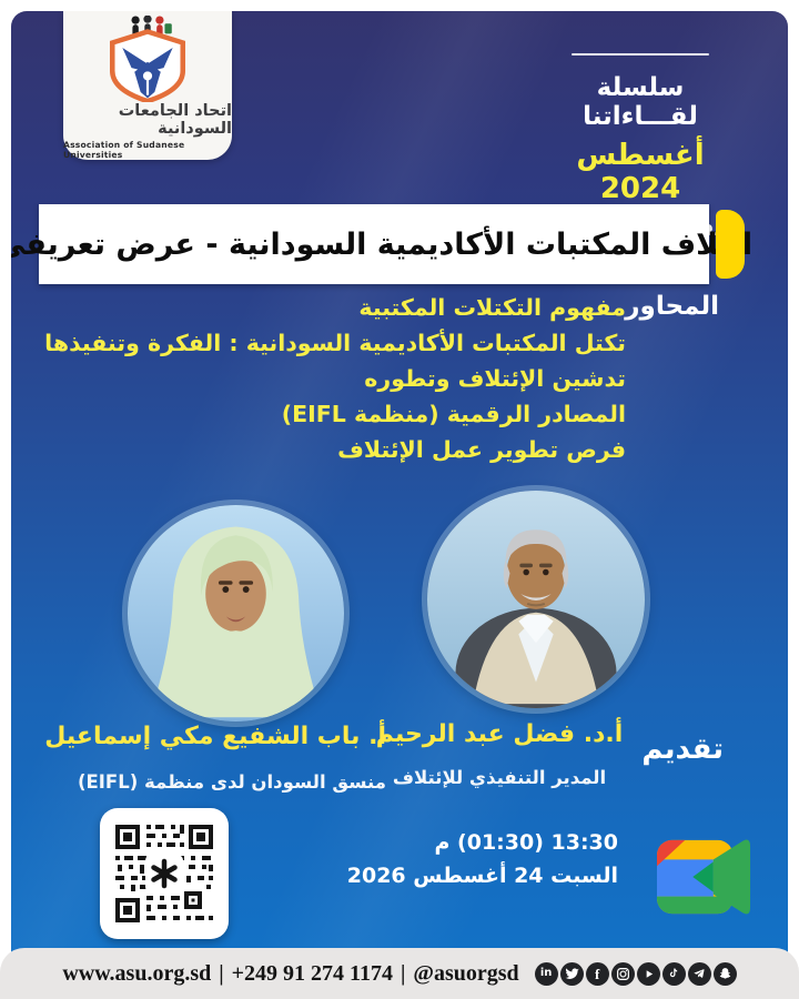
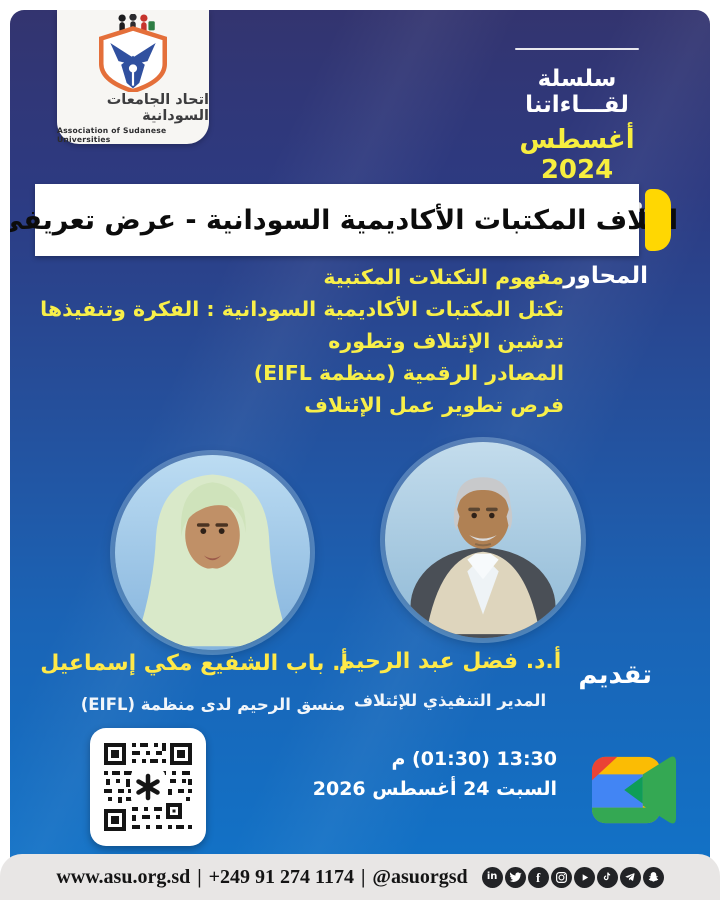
  اتحاد الجامعات السودانية
  Association of Sudanese Universities
  سلسلة لقـــاءاتنا
  أغسطس 2024
  الاف المكتبات الأكاديمية السودانية - عرض تعريفي
  المحاور
  مفهوم التكتلات المكتبية
  تكتل المكتبات الأكاديمية السودانية : الفكرة وتنفيذها
  تدشين الإئتلاف وتطوره
  المصادر الرقمية (منظمة EIFL)
  فرص تطوير عمل الإئتلاف
  تقديم
  أ.د. فضل عبد الرحيم
  المدير التنفيذي للإئتلاف
  أ. باب الشفيع مكي إسماعيل
- منسق السودان لدى منظمة (EIFL)
+ منسق الرحيم لدى منظمة (EIFL)
  13:30 (01:30) م
  السبت 24 أغسطس 2026
  www.asu.org.sd | +249 91 274 1174 | @asuorgsd
  in
  f
